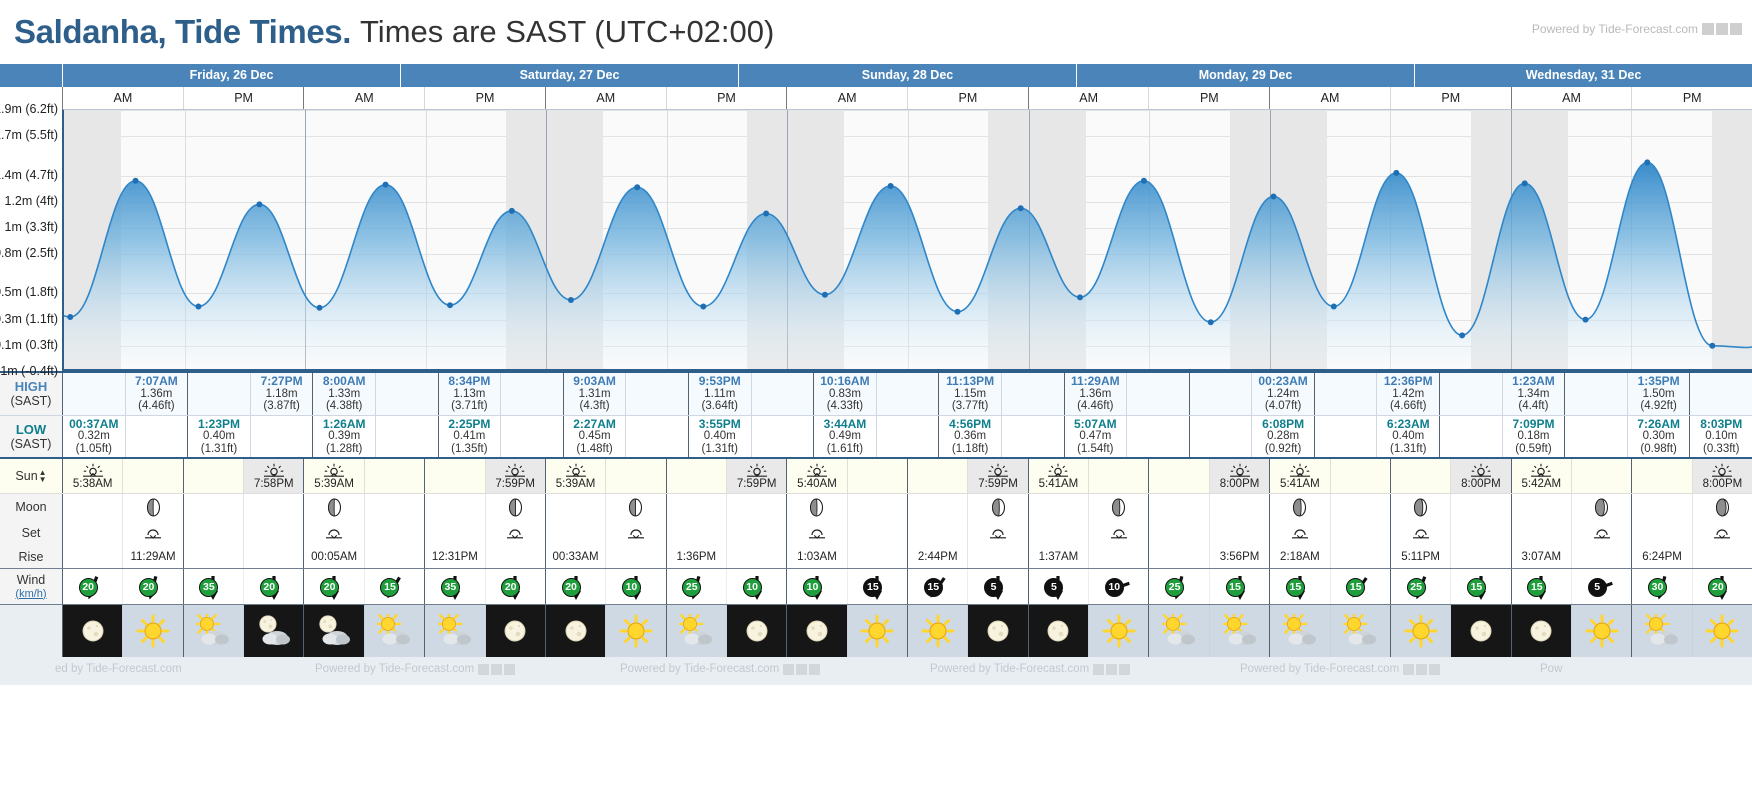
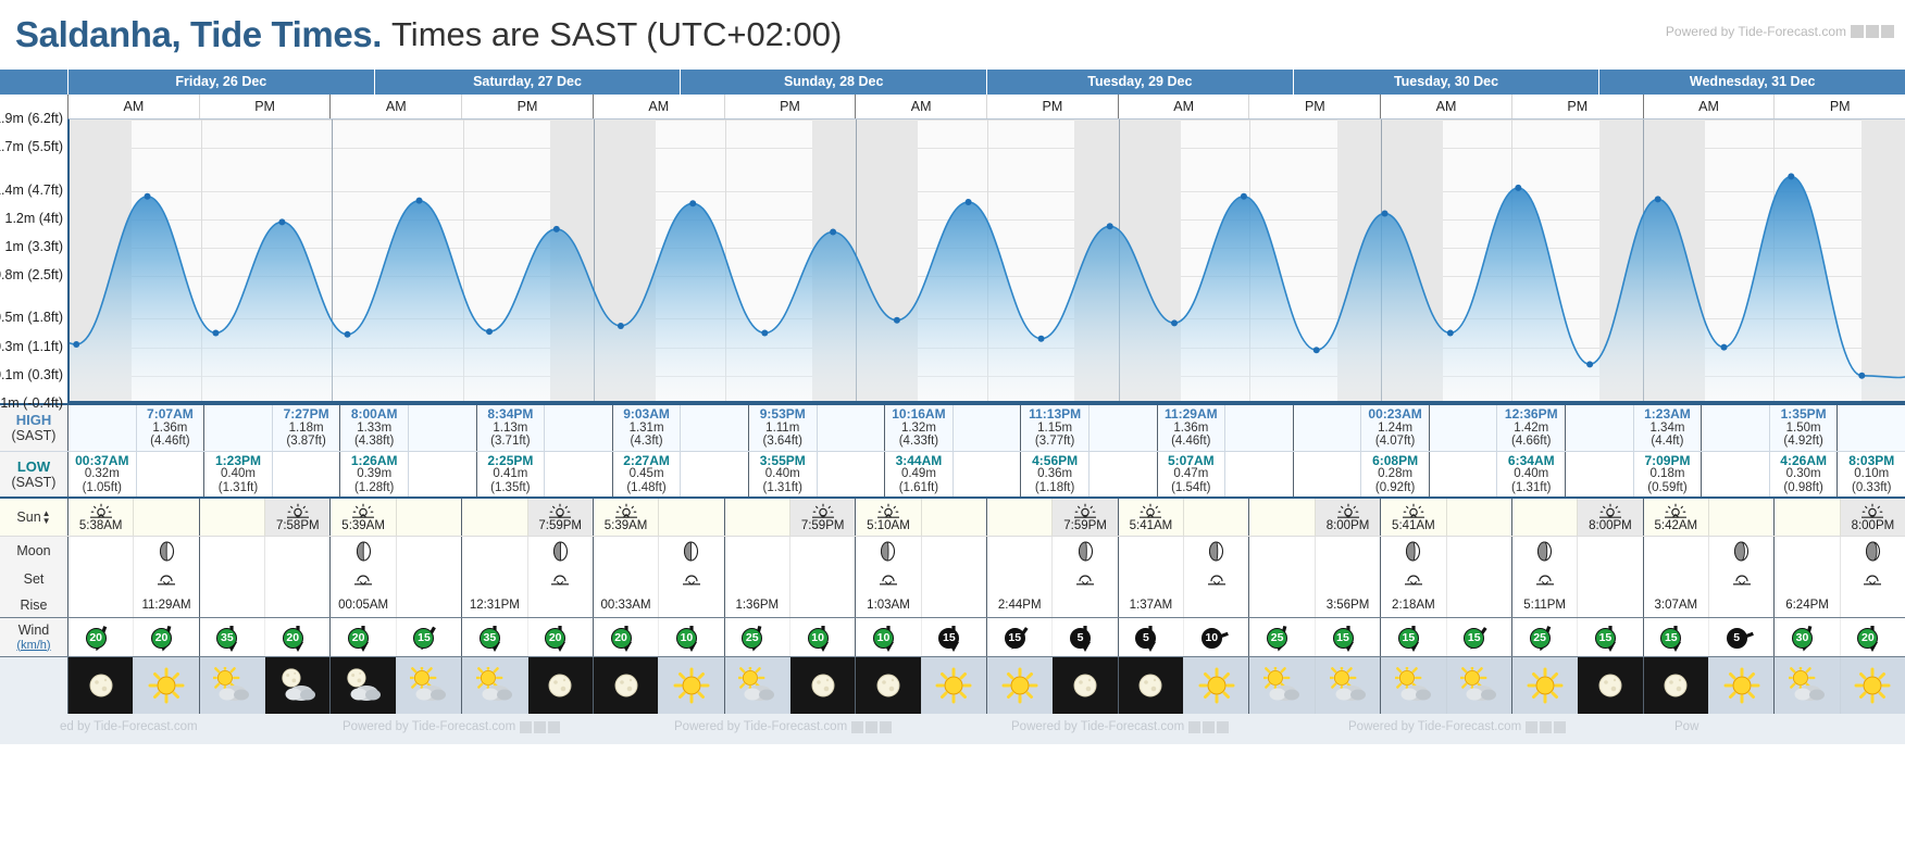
  Saldanha, Tide Times.
  Times are SAST (UTC+02:00)
  Powered by Tide-Forecast.com
  Friday, 26 Dec
  Saturday, 27 Dec
  Sunday, 28 Dec
- Monday, 29 Dec
+ Tuesday, 29 Dec
+ Tuesday, 30 Dec
  Wednesday, 31 Dec
  AM
  PM
  AM
  PM
  AM
  PM
  AM
  PM
  AM
  PM
  AM
  PM
  AM
  PM
  .9m (6.2ft)
  .7m (5.5ft)
  .4m (4.7ft)
  1.2m (4ft)
  1m (3.3ft)
  .8m (2.5ft)
  .5m (1.8ft)
  .3m (1.1ft)
  .1m (0.3ft)
  1m (-0.4ft)
  HIGH
  (SAST)
  7:07AM
  1.36m
  (4.46ft)
  7:27PM
  1.18m
  (3.87ft)
  8:00AM
  1.33m
  (4.38ft)
  8:34PM
  1.13m
  (3.71ft)
  9:03AM
  1.31m
  (4.3ft)
  9:53PM
  1.11m
  (3.64ft)
  10:16AM
- 0.83m
+ 1.32m
  (4.33ft)
  11:13PM
  1.15m
  (3.77ft)
  11:29AM
  1.36m
  (4.46ft)
  00:23AM
  1.24m
  (4.07ft)
  12:36PM
  1.42m
  (4.66ft)
  1:23AM
  1.34m
  (4.4ft)
  1:35PM
  1.50m
  (4.92ft)
  LOW
  (SAST)
  00:37AM
  0.32m
  (1.05ft)
  1:23PM
  0.40m
  (1.31ft)
  1:26AM
  0.39m
  (1.28ft)
  2:25PM
  0.41m
  (1.35ft)
  2:27AM
  0.45m
  (1.48ft)
  3:55PM
  0.40m
  (1.31ft)
  3:44AM
  0.49m
  (1.61ft)
  4:56PM
  0.36m
  (1.18ft)
  5:07AM
  0.47m
  (1.54ft)
  6:08PM
  0.28m
  (0.92ft)
- 6:23AM
+ 6:34AM
  0.40m
  (1.31ft)
  7:09PM
  0.18m
  (0.59ft)
- 7:26AM
+ 4:26AM
  0.30m
  (0.98ft)
  8:03PM
  0.10m
  (0.33ft)
  Sun
  ▲
  ▼
  5:38AM
  7:58PM
  5:39AM
  7:59PM
  5:39AM
  7:59PM
- 5:40AM
+ 5:10AM
  7:59PM
  5:41AM
  8:00PM
  5:41AM
  8:00PM
  5:42AM
  8:00PM
  Moon
  Set
  Rise
  11:29AM
  00:05AM
  12:31PM
  00:33AM
  1:36PM
  1:03AM
  2:44PM
  1:37AM
  3:56PM
  2:18AM
  5:11PM
  3:07AM
  6:24PM
  Wind
  (km/h)
  20
  20
  35
  20
  20
  15
  35
  20
  20
  10
  25
  10
  10
  15
  15
  5
  5
  10
  25
  15
  15
  15
  25
  15
  15
  5
  30
  20
  ed by Tide-Forecast.com
  Powered by Tide-Forecast.com
  Powered by Tide-Forecast.com
  Powered by Tide-Forecast.com
  Powered by Tide-Forecast.com
  Pow
